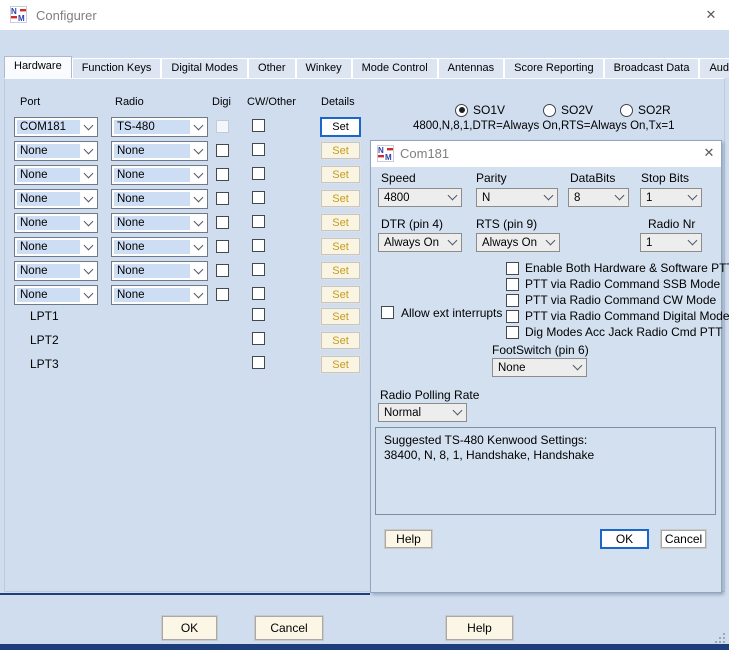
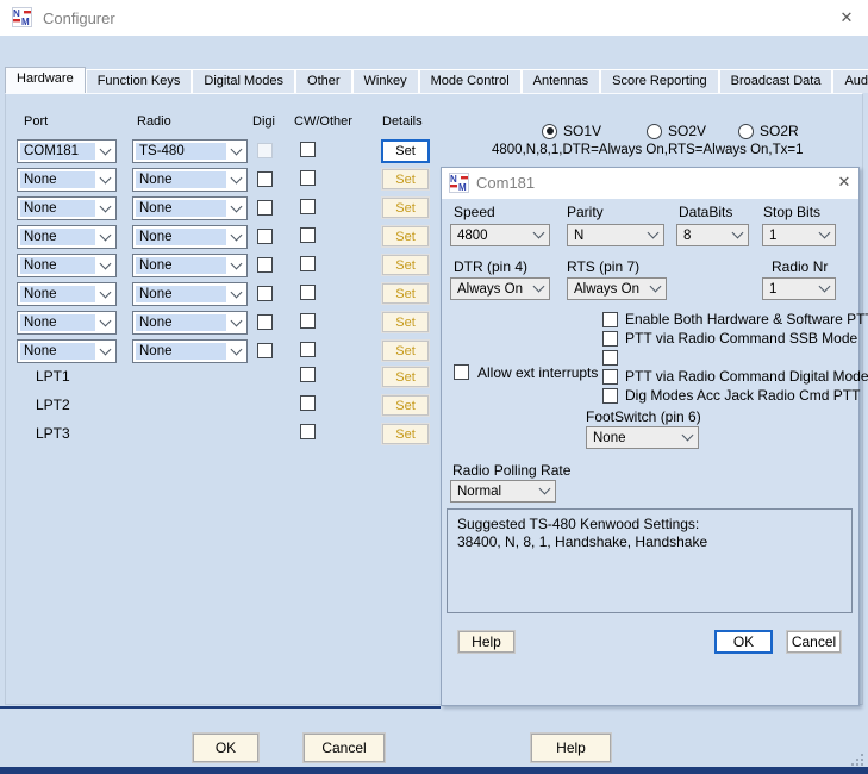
  N
  M
  Configurer
  ✕
  Hardware
  Function Keys
  Digital Modes
  Other
  Winkey
  Mode Control
  Antennas
  Score Reporting
  Broadcast Data
  Port
  Radio
  Digi
  CW/Other
  Details
  COM181
  TS-480
  Set
  None
  None
  Set
  None
  None
  Set
  None
  None
  Set
  None
  None
  Set
  None
  None
  Set
  None
  None
  Set
  None
  None
  Set
  LPT1
  Set
  LPT2
  Set
  LPT3
  Set
  SO1V
  SO2V
  SO2R
  4800,N,8,1,DTR=Always On,RTS=Always On,Tx=1
  OK
  Cancel
  Help
  N
  M
  Com181
  ✕
  Speed
  Parity
  DataBits
  Stop Bits
  4800
  N
  8
  1
  DTR (pin 4)
- RTS (pin 9)
+ RTS (pin 7)
  Radio Nr
  Always On
  Always On
  1
  Enable Both Hardware & Software PT
  PTT via Radio Command SSB Mode
- PTT via Radio Command CW Mode
  PTT via Radio Command Digital Mode
  Dig Modes Acc Jack Radio Cmd PTT
  Allow ext interrupts
  FootSwitch (pin 6)
  None
  Radio Polling Rate
  Normal
  Suggested TS-480 Kenwood Settings:
  38400, N, 8, 1, Handshake, Handshake
  Help
  OK
  Cancel
